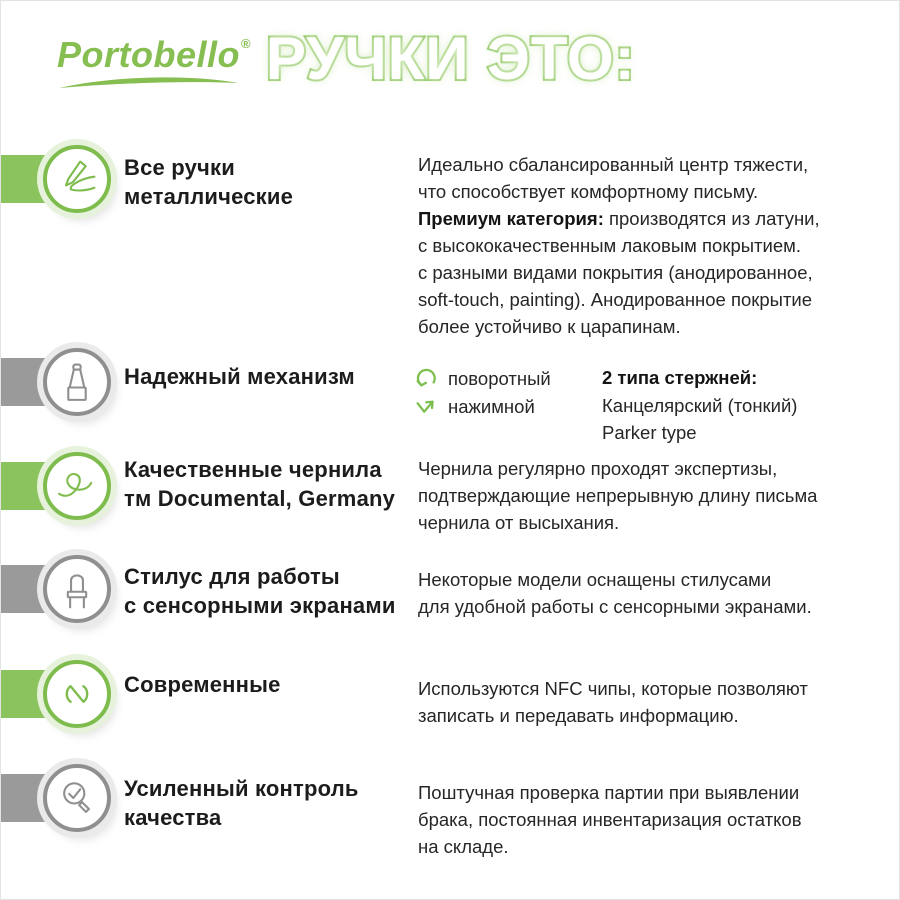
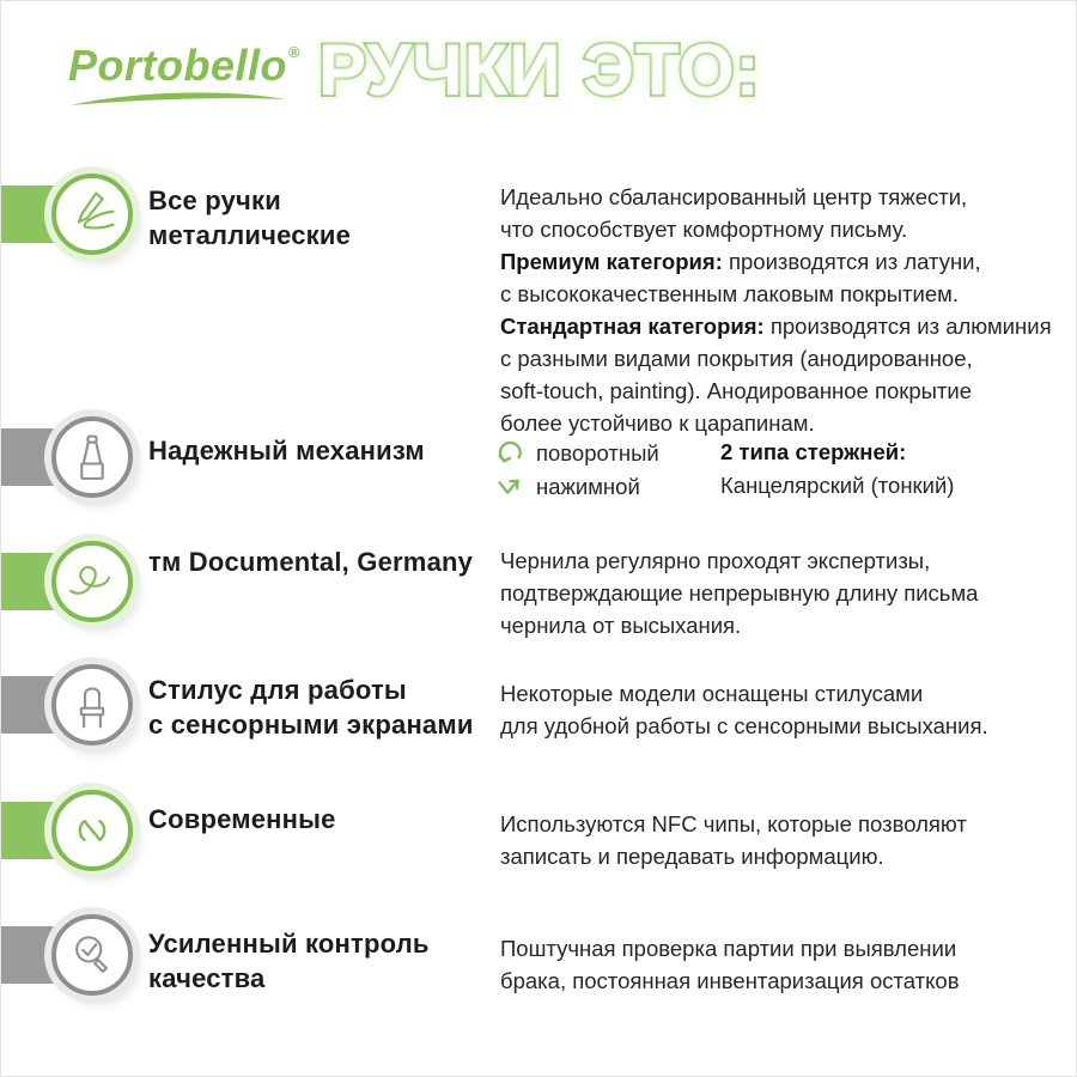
  Portobello®
  РУЧКИ ЭТО:
  Все ручки
  металлические
  Идеально сбалансированный центр тяжести,
  что способствует комфортному письму.
  Премиум категория: производятся из латуни,
  с высококачественным лаковым покрытием.
+ Стандартная категория: производятся из алюминия
  с разными видами покрытия (анодированное,
  soft-touch, painting). Анодированное покрытие
  более устойчиво к царапинам.
  Надежный механизм
  поворотный
  нажимной
  2 типа стержней:
  Канцелярский (тонкий)
- Parker type
- Качественные чернила
  тм Documental, Germany
  Чернила регулярно проходят экспертизы,
  подтверждающие непрерывную длину письма
  чернила от высыхания.
  Стилус для работы
  с сенсорными экранами
  Некоторые модели оснащены стилусами
- для удобной работы с сенсорными экранами.
+ для удобной работы с сенсорными высыхания.
  Современные
  Используются NFC чипы, которые позволяют
  записать и передавать информацию.
  Усиленный контроль
  качества
  Поштучная проверка партии при выявлении
  брака, постоянная инвентаризация остатков
- на складе.
